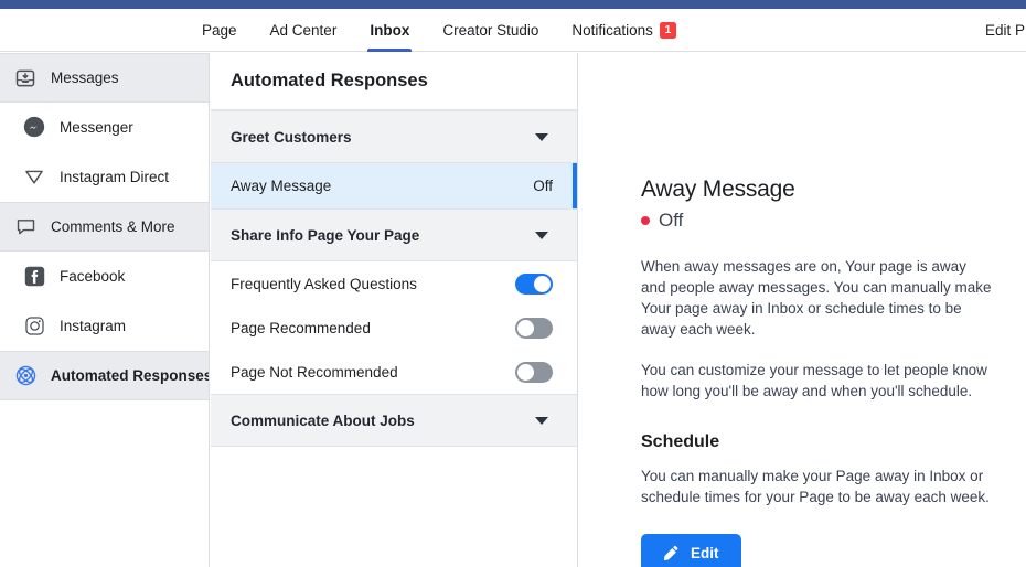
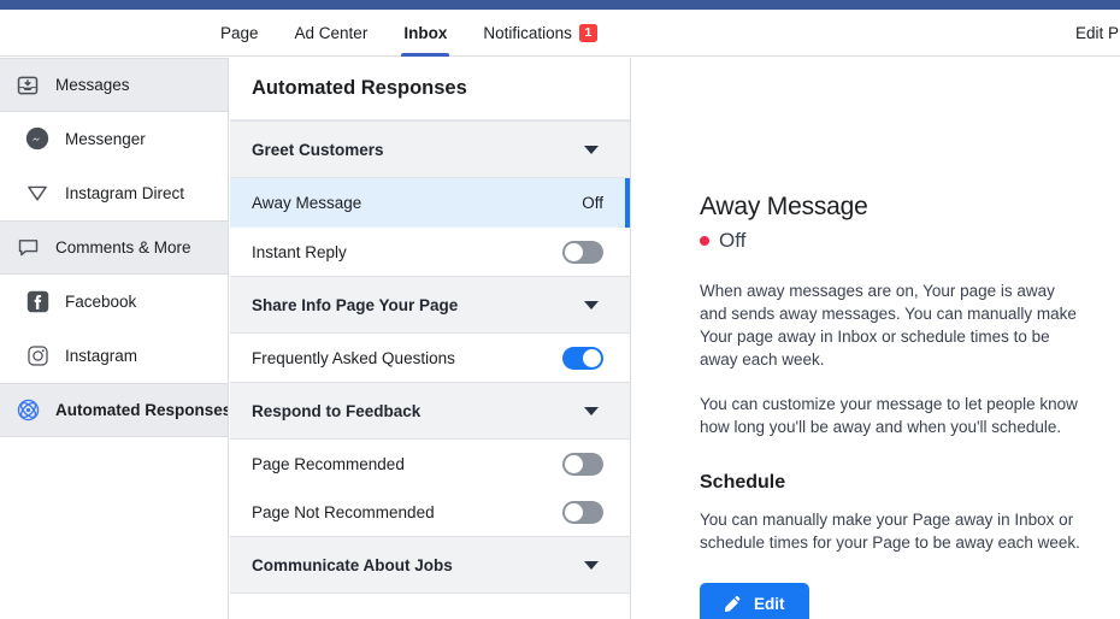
  Page
  Ad Center
  Inbox
- Creator Studio
  Notifications
  1
  Edit P
  Messages
  Messenger
  Instagram Direct
  Comments & More
  Facebook
  Instagram
  Automated Responses
  Automated Responses
  Greet Customers
  Away Message
  Off
+ Instant Reply
  Share Info Page Your Page
  Frequently Asked Questions
+ Respond to Feedback
  Page Recommended
  Page Not Recommended
  Communicate About Jobs
  Away Message
  Off
- When away messages are on, Your page is away and people away messages. You can manually make Your page away in Inbox or schedule times to be away each week.
+ When away messages are on, Your page is away and sends away messages. You can manually make Your page away in Inbox or schedule times to be away each week.
  You can customize your message to let people know how long you'll be away and when you'll schedule.
  Schedule
  You can manually make your Page away in Inbox or schedule times for your Page to be away each week.
  Edit
